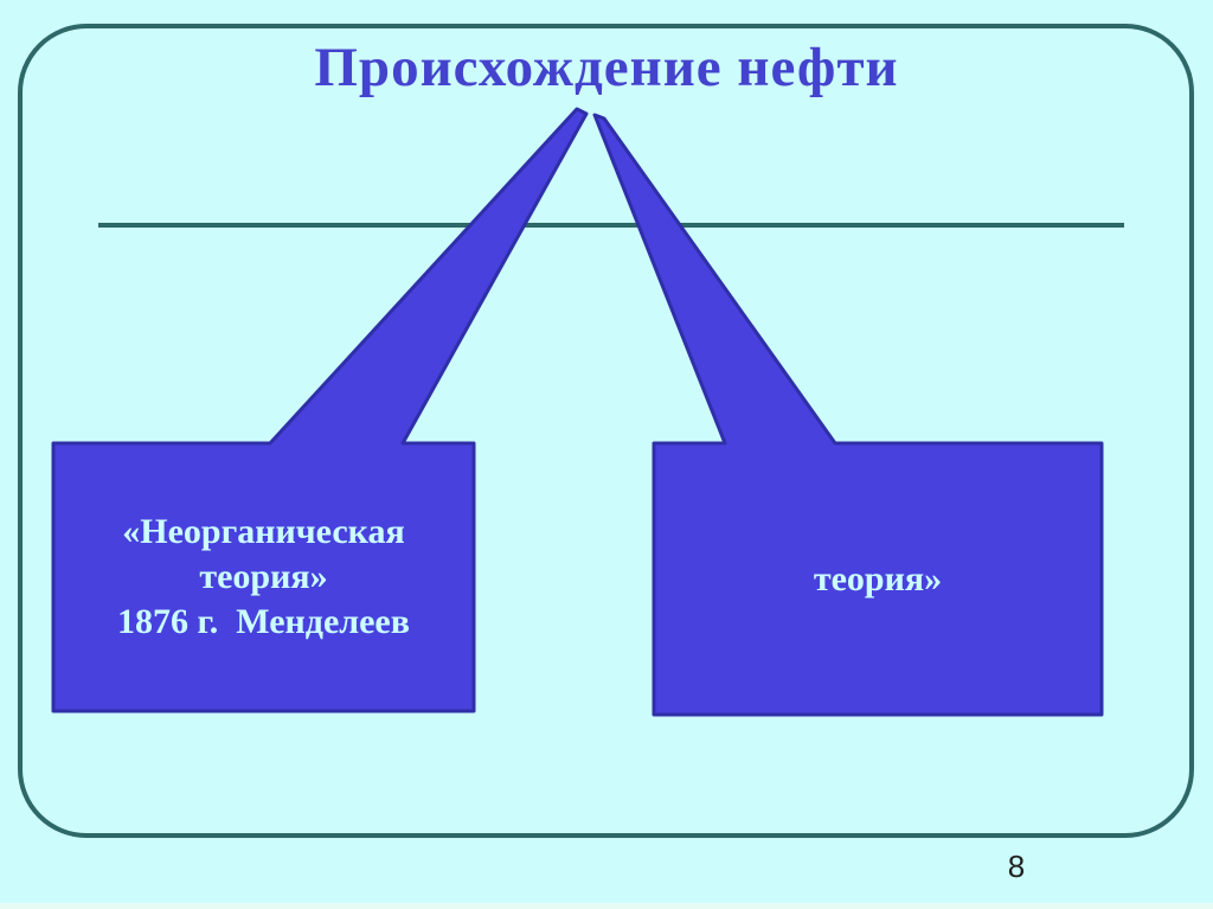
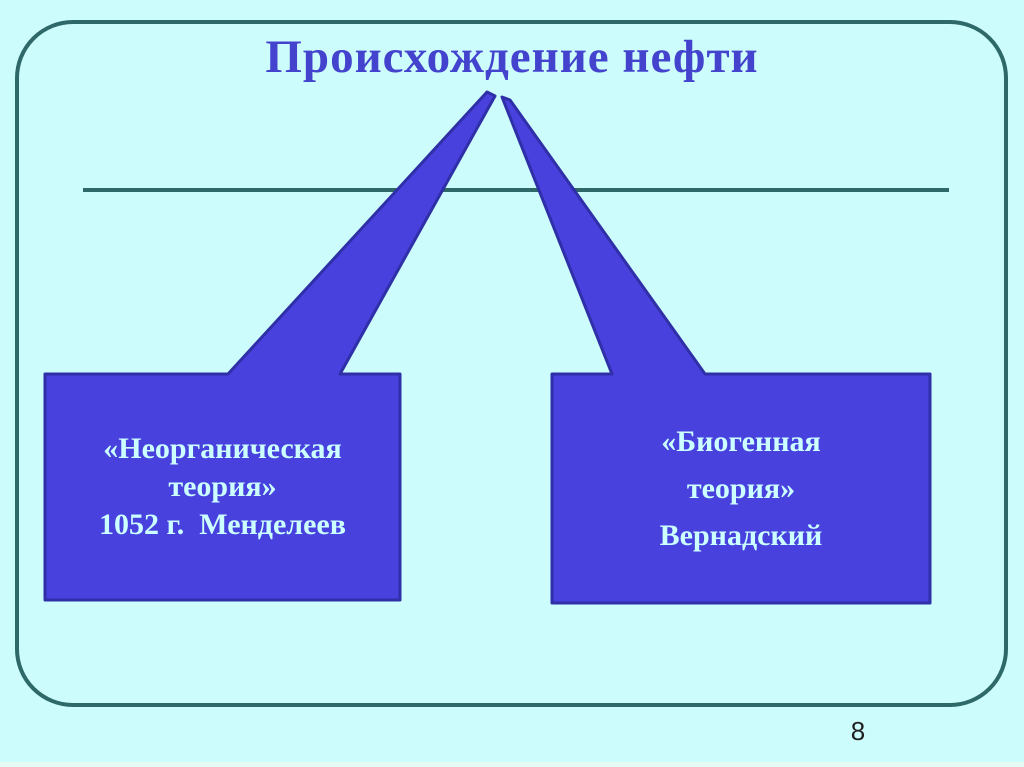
  Происхождение нефти
  «Неорганическая
  теория»
- 1876 г. Менделеев
+ 1052 г. Менделеев
+ «Биогенная
  теория»
+ Вернадский
  8
